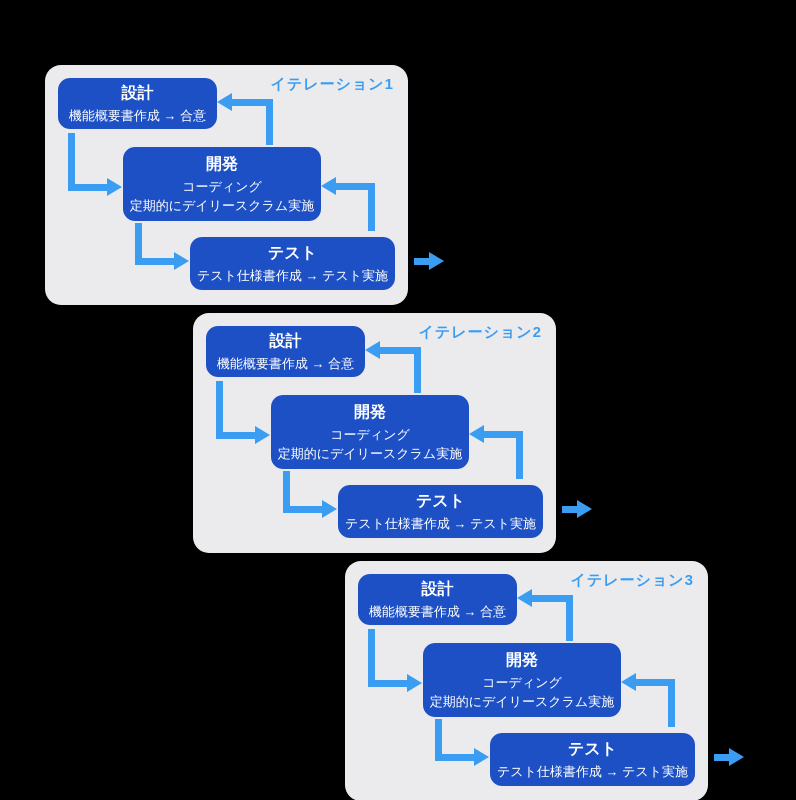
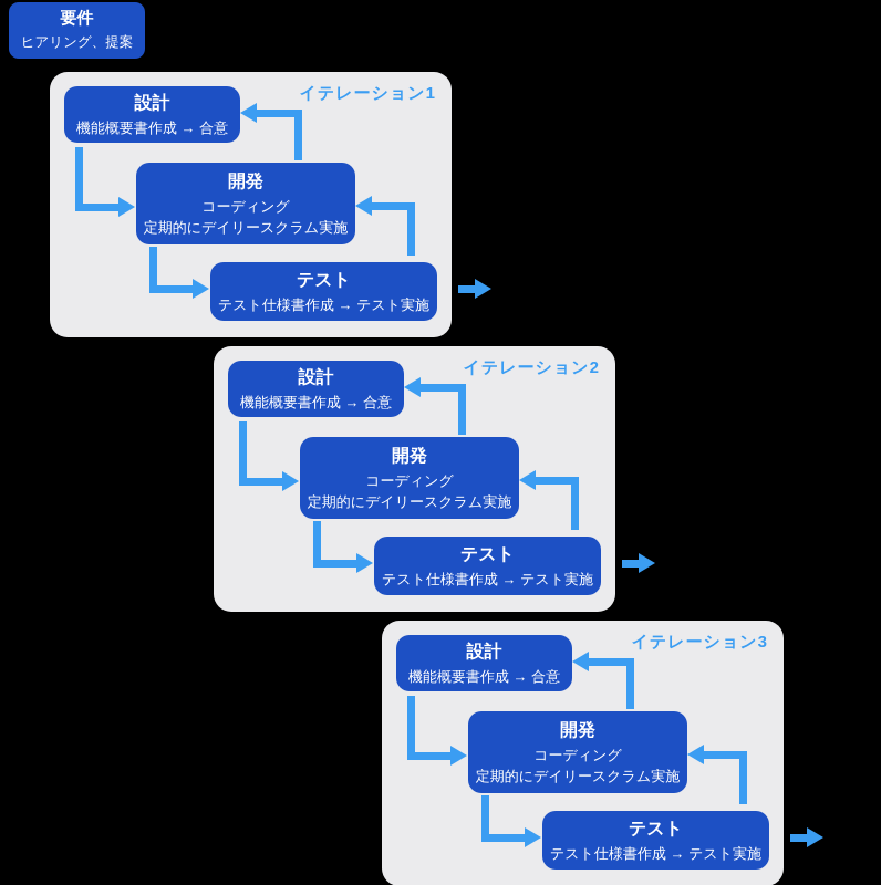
+ 要件
+ ヒアリング、提案
  イテレーション1
  設計
  機能概要書作成 → 合意
  開発
  コーディング
  定期的にデイリースクラム実施
  テスト
  テスト仕様書作成 → テスト実施
  イテレーション2
  設計
  機能概要書作成 → 合意
  開発
  コーディング
  定期的にデイリースクラム実施
  テスト
  テスト仕様書作成 → テスト実施
  イテレーション3
  設計
  機能概要書作成 → 合意
  開発
  コーディング
  定期的にデイリースクラム実施
  テスト
  テスト仕様書作成 → テスト実施
